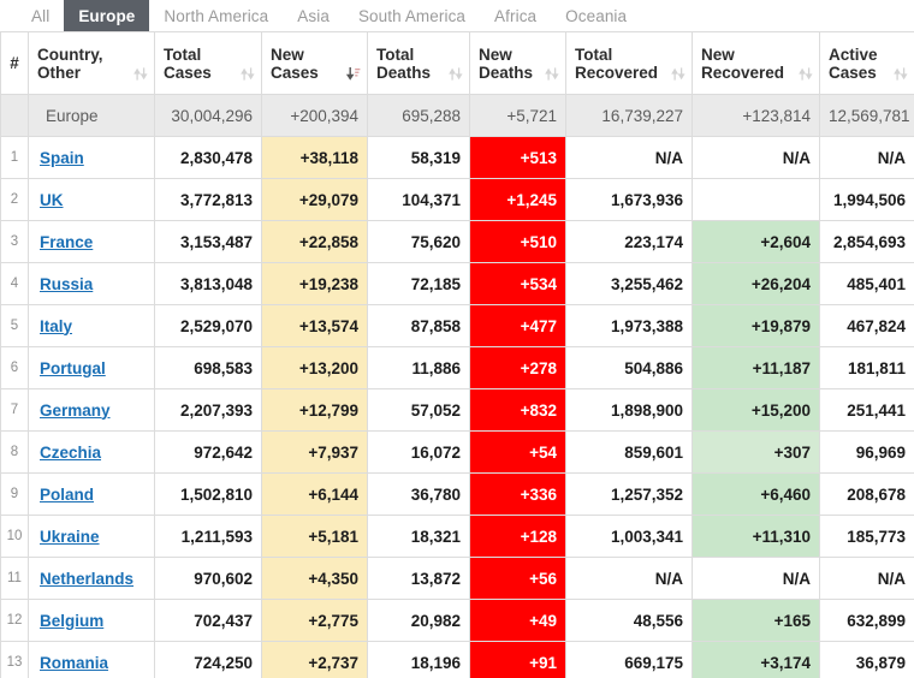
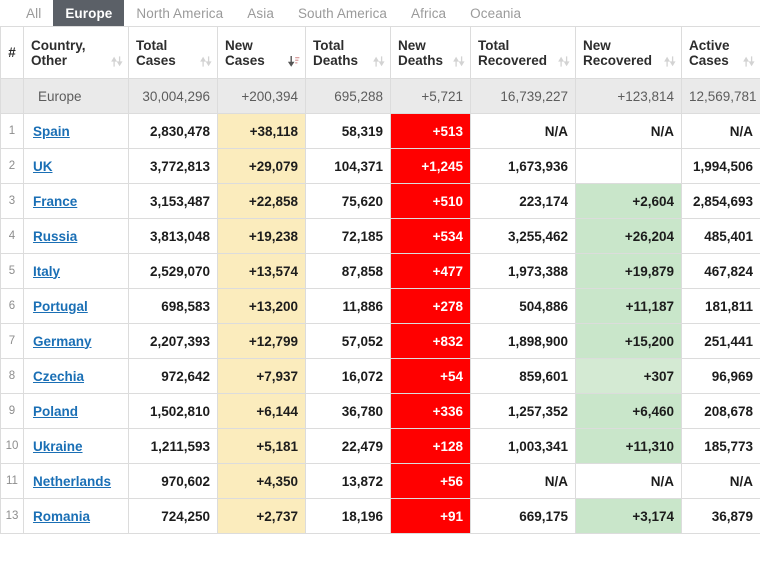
  All
  Europe
  North America
  Asia
  South America
  Africa
  Oceania
  #	Country,Other	TotalCases	NewCases	TotalDeaths	NewDeaths	TotalRecovered	NewRecovered	ActiveCases
  	Europe	30,004,296	+200,394	695,288	+5,721	16,739,227	+123,814	12,569,781
  1	Spain	2,830,478	+38,118	58,319	+513	N/A	N/A	N/A
  2	UK	3,772,813	+29,079	104,371	+1,245	1,673,936		1,994,506
  3	France	3,153,487	+22,858	75,620	+510	223,174	+2,604	2,854,693
  4	Russia	3,813,048	+19,238	72,185	+534	3,255,462	+26,204	485,401
  5	Italy	2,529,070	+13,574	87,858	+477	1,973,388	+19,879	467,824
  6	Portugal	698,583	+13,200	11,886	+278	504,886	+11,187	181,811
  7	Germany	2,207,393	+12,799	57,052	+832	1,898,900	+15,200	251,441
  8	Czechia	972,642	+7,937	16,072	+54	859,601	+307	96,969
  9	Poland	1,502,810	+6,144	36,780	+336	1,257,352	+6,460	208,678
- 10	Ukraine	1,211,593	+5,181	18,321	+128	1,003,341	+11,310	185,773
+ 10	Ukraine	1,211,593	+5,181	22,479	+128	1,003,341	+11,310	185,773
  11	Netherlands	970,602	+4,350	13,872	+56	N/A	N/A	N/A
- 12	Belgium	702,437	+2,775	20,982	+49	48,556	+165	632,899
  13	Romania	724,250	+2,737	18,196	+91	669,175	+3,174	36,879
